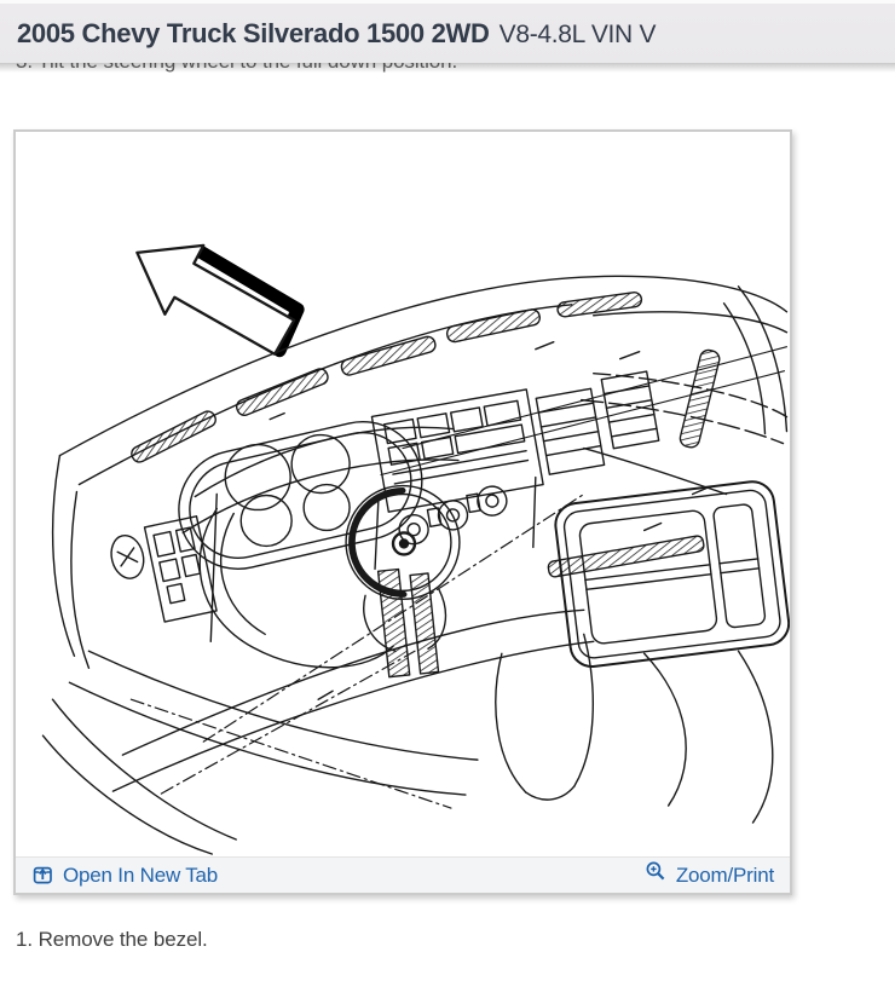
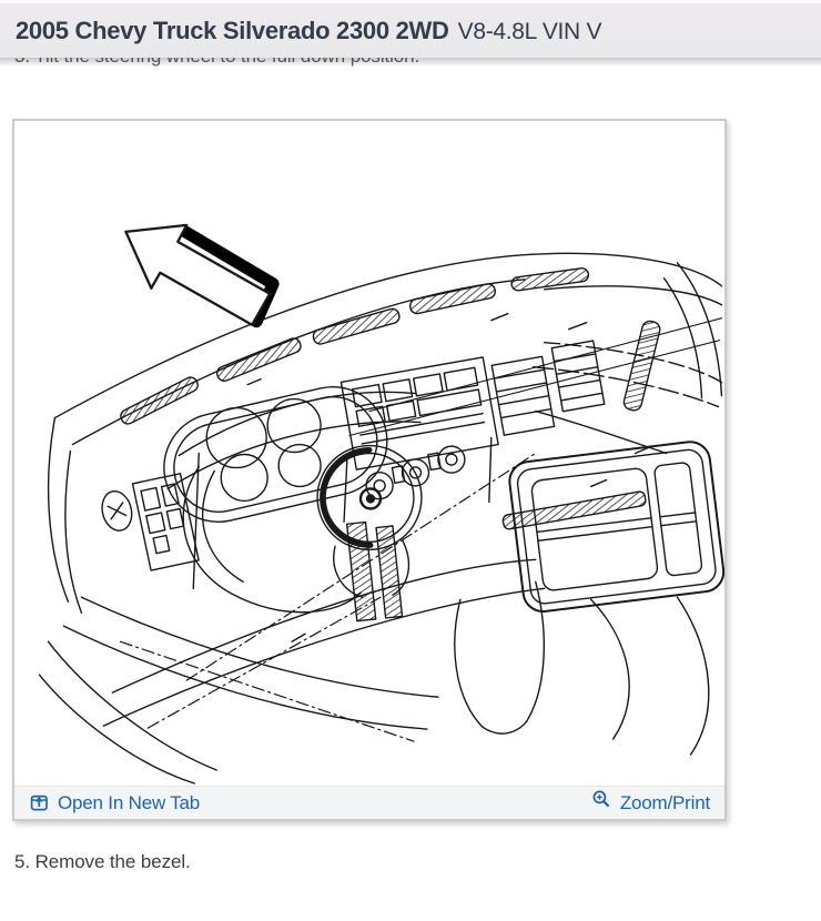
- 2005 Chevy Truck Silverado 1500 2WD V8-4.8L VIN V
+ 2005 Chevy Truck Silverado 2300 2WD V8-4.8L VIN V
  Open In New Tab
  Zoom/Print
- 1. Remove the bezel.
+ 5. Remove the bezel.
